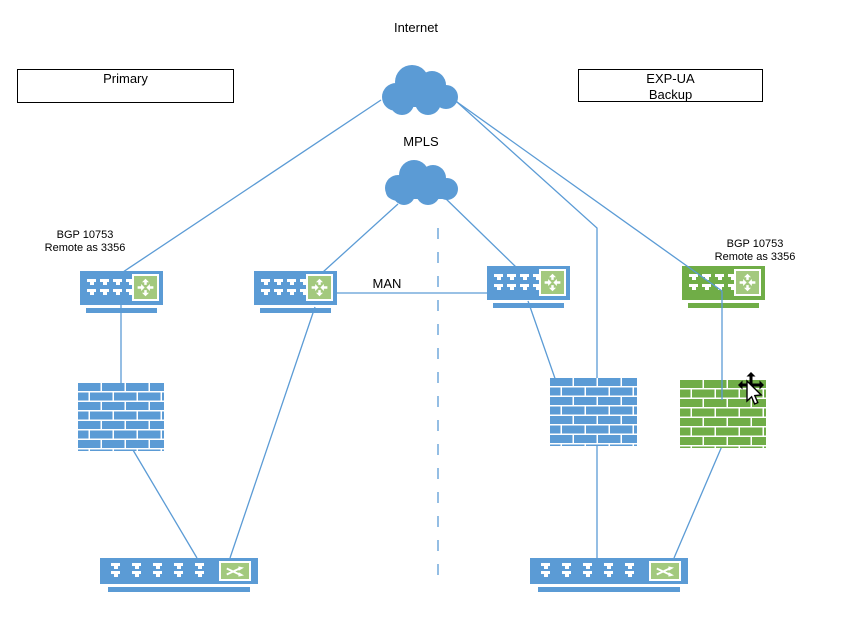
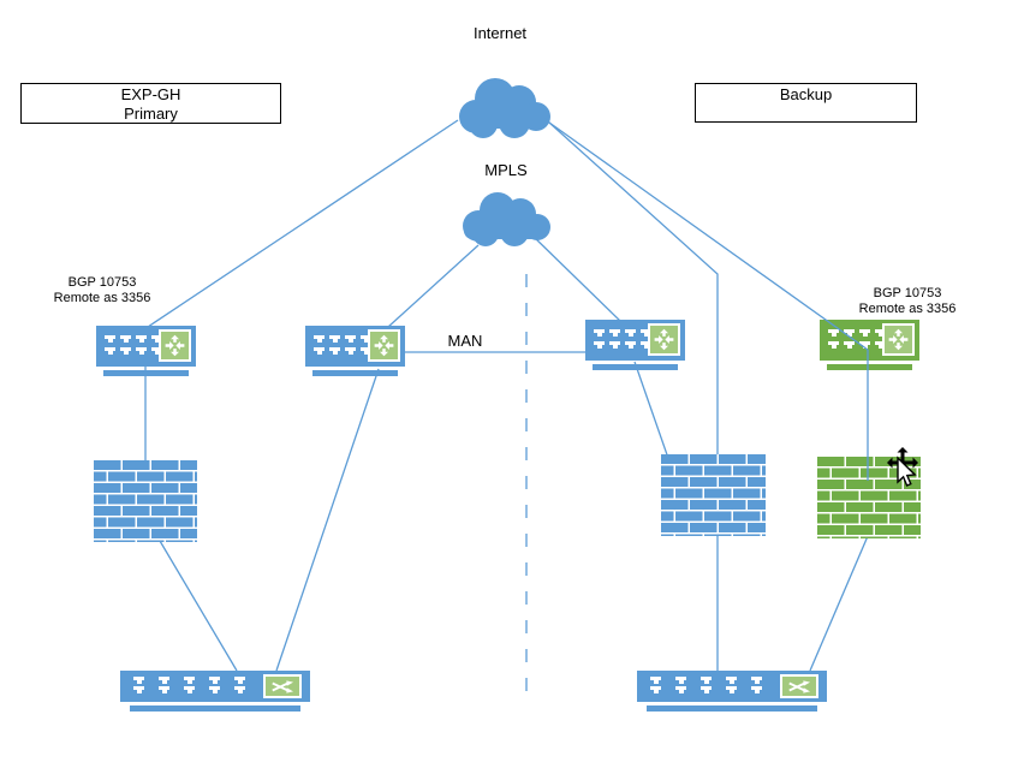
  Internet
  MPLS
  MAN
+ EXP-GH
  Primary
- EXP-UA
  Backup
  BGP 10753
  Remote as 3356
  BGP 10753
  Remote as 3356
